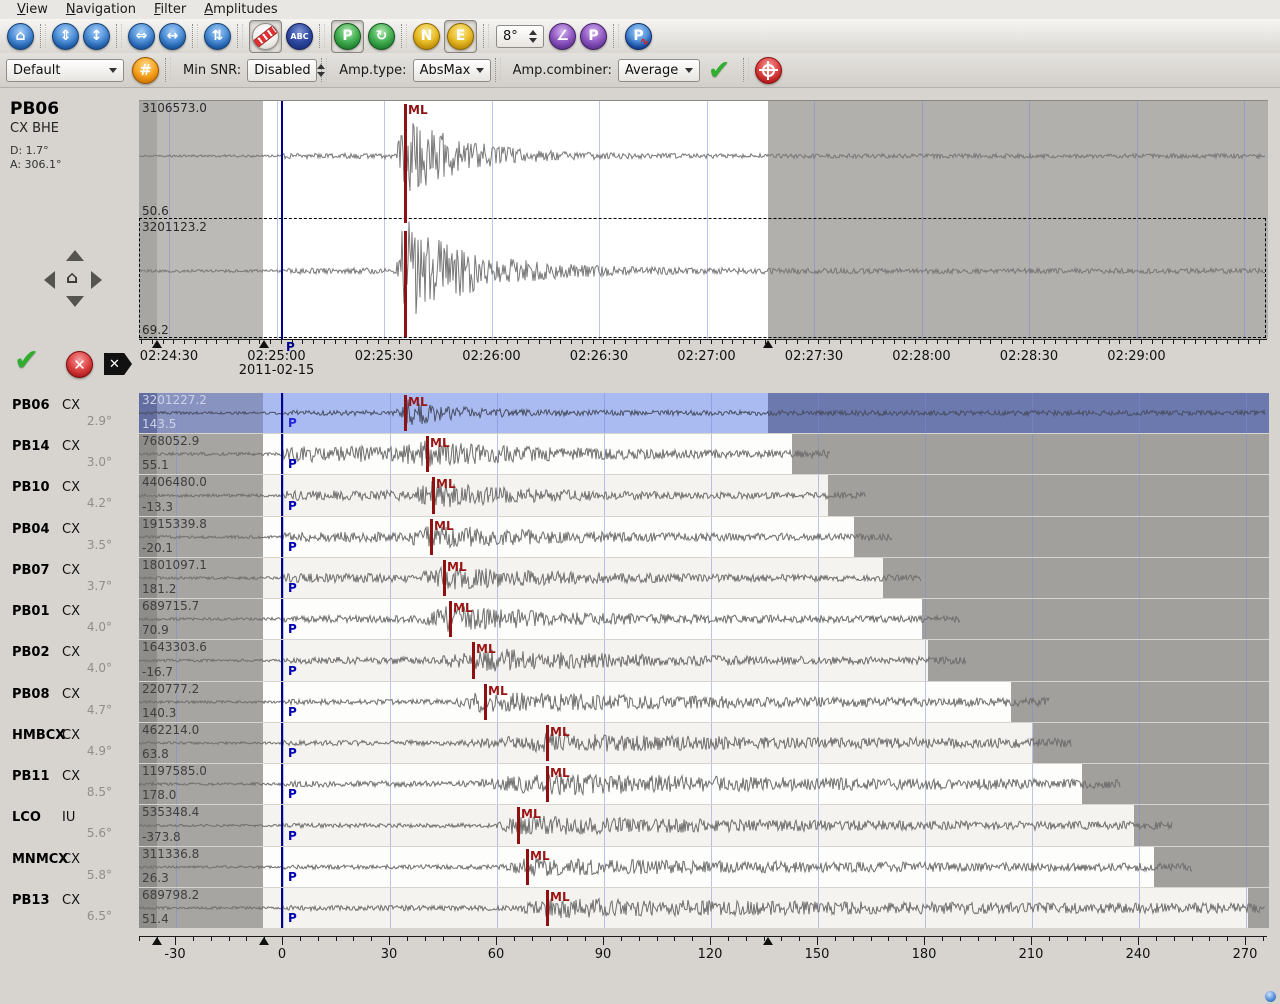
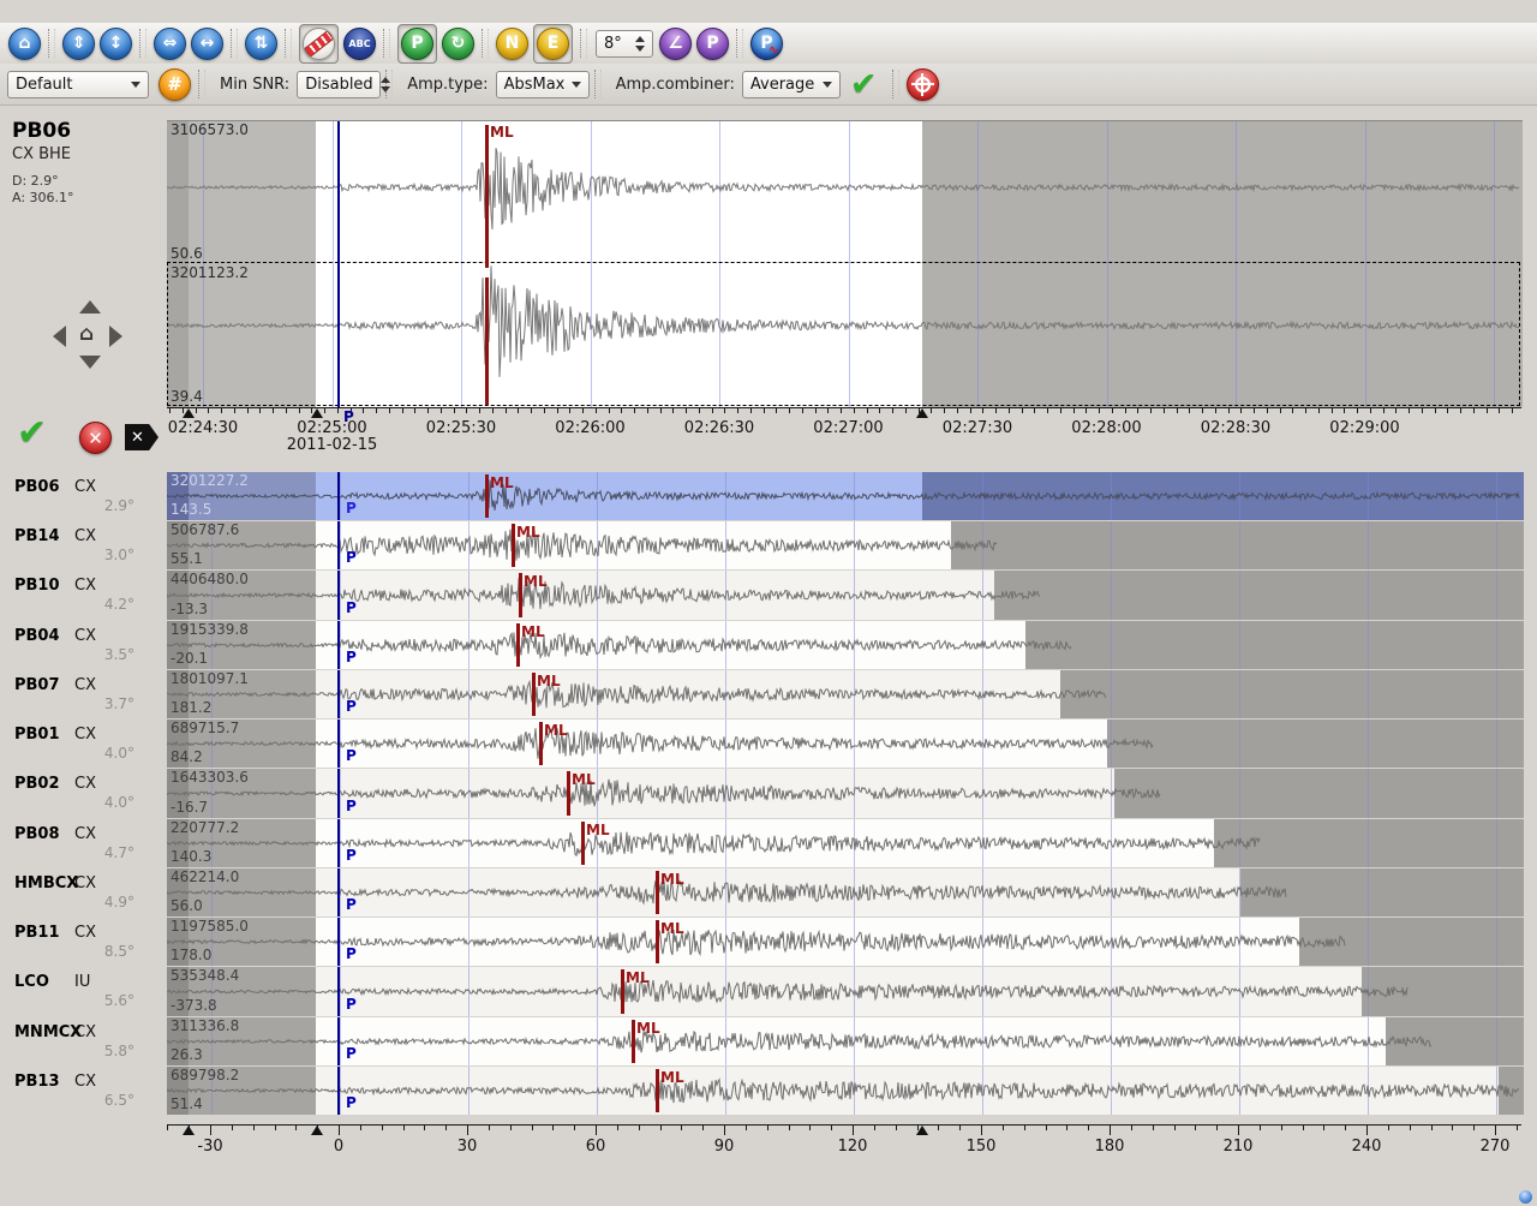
- View
- Navigation
- Filter
- Amplitudes
  ⌂
  ⇕
  ↕
  ⇔
  ↔
  ⇅
  ABC
  P
  ↻
  N
  E
  8°
  ∠
  P
  P
  Default
  #
  Min SNR:
  Disabled
  Amp.type:
  AbsMax
  Amp.combiner:
  Average
  ✔
  PB06
  CX BHE
- D: 1.7°
+ D: 2.9°
  A: 306.1°
  ⌂
  ✔
  ✕
  ✕
  ML
  3106573.0
  50.6
  3201123.2
- 69.2
+ 39.4
  02:24:30
  02:25:00
  02:25:30
  02:26:00
  02:26:30
  02:27:00
  02:27:30
  02:28:00
  02:28:30
  02:29:00
  2011-02-15
  P
  PB06
  CX
  2.9°
  ML
  P
  3201227.2
  143.5
  PB14
  CX
  3.0°
  ML
  P
- 768052.9
+ 506787.6
  55.1
  PB10
  CX
  4.2°
  ML
  P
  4406480.0
  -13.3
  PB04
  CX
  3.5°
  ML
  P
  1915339.8
  -20.1
  PB07
  CX
  3.7°
  ML
  P
  1801097.1
  181.2
  PB01
  CX
  4.0°
  ML
  P
  689715.7
- 70.9
+ 84.2
  PB02
  CX
  4.0°
  ML
  P
  1643303.6
  -16.7
  PB08
  CX
  4.7°
  ML
  P
  220777.2
  140.3
  HMBCX
  CX
  4.9°
  ML
  P
  462214.0
- 63.8
+ 56.0
  PB11
  CX
  8.5°
  ML
  P
  1197585.0
  178.0
  LCO
  IU
  5.6°
  ML
  P
  535348.4
  -373.8
  MNMCX
  CX
  5.8°
  ML
  P
  311336.8
  26.3
  PB13
  CX
  6.5°
  ML
  P
  689798.2
  51.4
  -30
  0
  30
  60
  90
  120
  150
  180
  210
  240
  270
